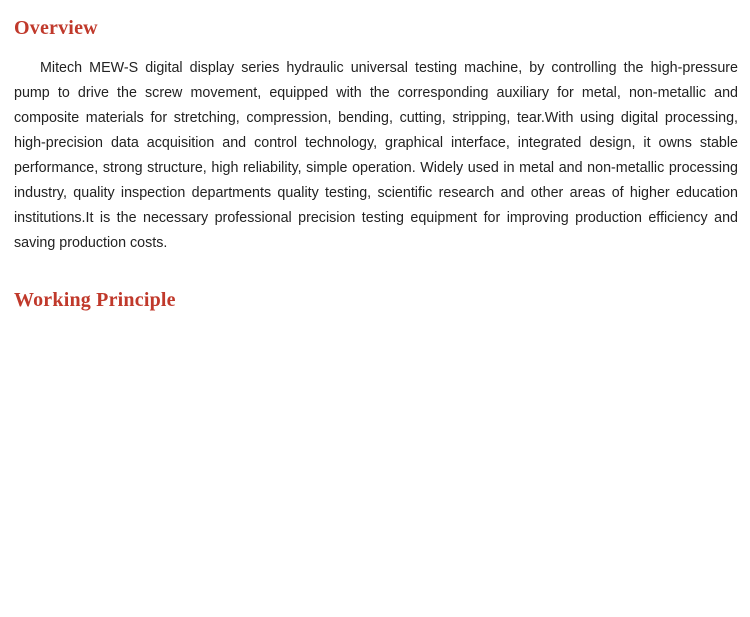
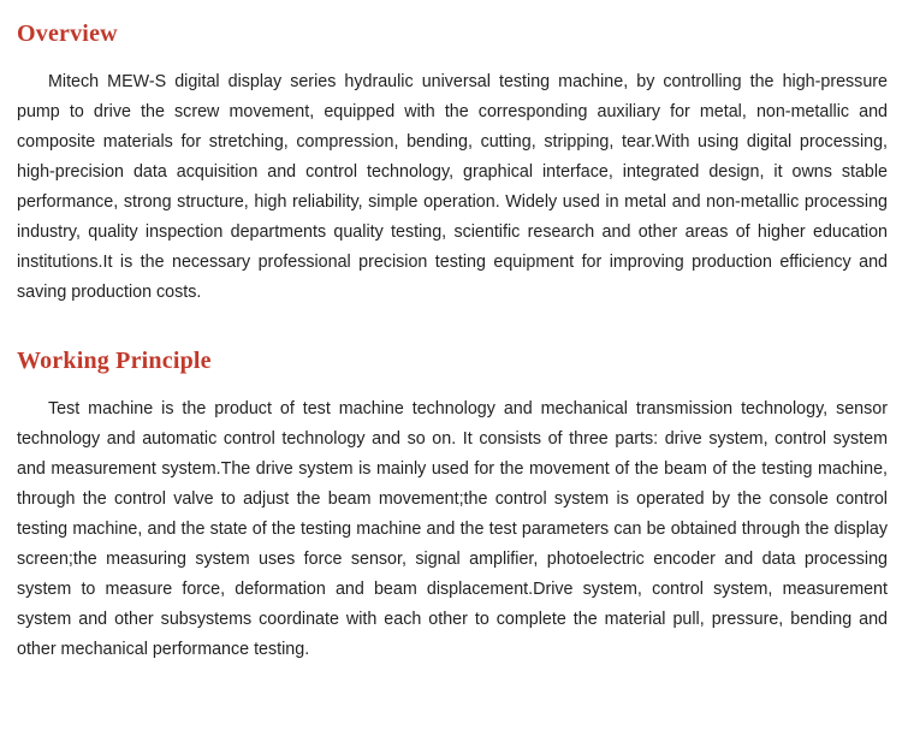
  Overview
  Mitech MEW-S digital display series hydraulic universal testing machine, by controlling the high-pressure pump to drive the screw movement, equipped with the corresponding auxiliary for metal, non-metallic and composite materials for stretching, compression, bending, cutting, stripping, tear.With using digital processing, high-precision data acquisition and control technology, graphical interface, integrated design, it owns stable performance, strong structure, high reliability, simple operation. Widely used in metal and non-metallic processing industry, quality inspection departments quality testing, scientific research and other areas of higher education institutions.It is the necessary professional precision testing equipment for improving production efficiency and saving production costs.
  Working Principle
+ Test machine is the product of test machine technology and mechanical transmission technology, sensor technology and automatic control technology and so on. It consists of three parts: drive system, control system and measurement system.The drive system is mainly used for the movement of the beam of the testing machine, through the control valve to adjust the beam movement;the control system is operated by the console control testing machine, and the state of the testing machine and the test parameters can be obtained through the display screen;the measuring system uses force sensor, signal amplifier, photoelectric encoder and data processing system to measure force, deformation and beam displacement.Drive system, control system, measurement system and other subsystems coordinate with each other to complete the material pull, pressure, bending and other mechanical performance testing.
